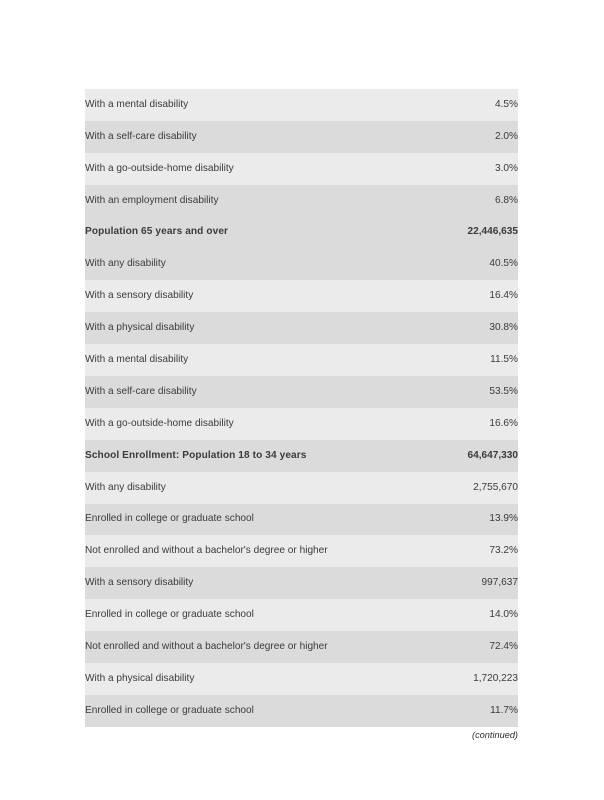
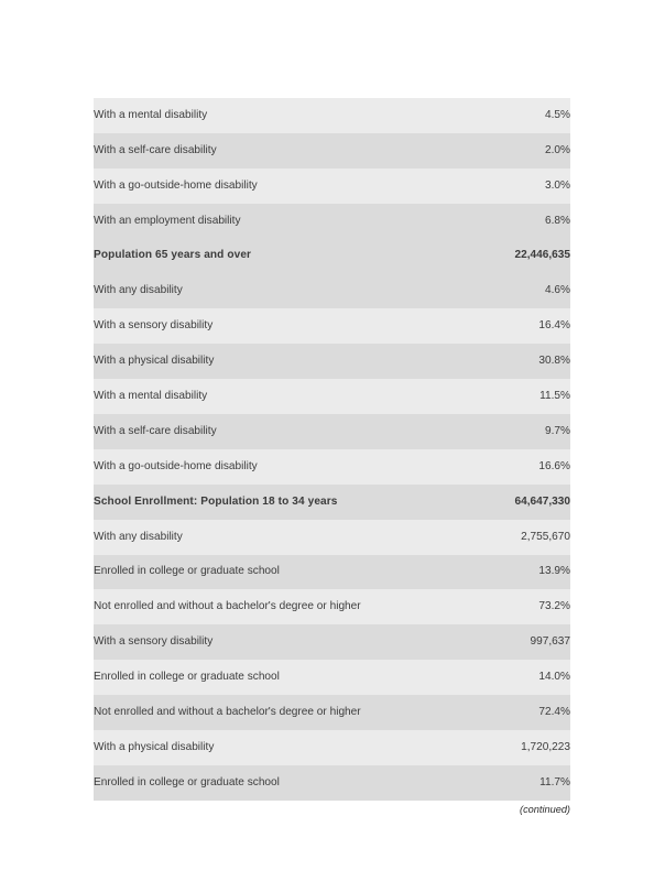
  With a mental disability	4.5%
  With a self-care disability	2.0%
  With a go-outside-home disability	3.0%
  With an employment disability	6.8%
  Population 65 years and over	22,446,635
- With any disability	40.5%
+ With any disability	4.6%
  With a sensory disability	16.4%
  With a physical disability	30.8%
  With a mental disability	11.5%
- With a self-care disability	53.5%
+ With a self-care disability	9.7%
  With a go-outside-home disability	16.6%
  School Enrollment: Population 18 to 34 years	64,647,330
  With any disability	2,755,670
  Enrolled in college or graduate school	13.9%
  Not enrolled and without a bachelor's degree or higher	73.2%
  With a sensory disability	997,637
  Enrolled in college or graduate school	14.0%
  Not enrolled and without a bachelor's degree or higher	72.4%
  With a physical disability	1,720,223
  Enrolled in college or graduate school	11.7%
  (continued)
